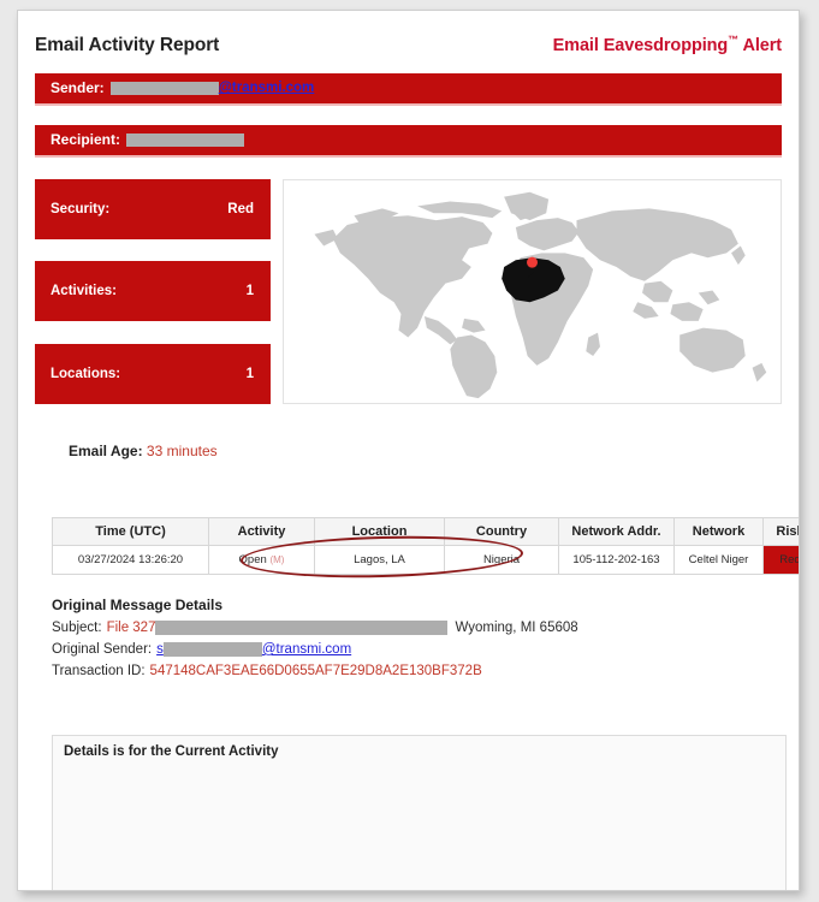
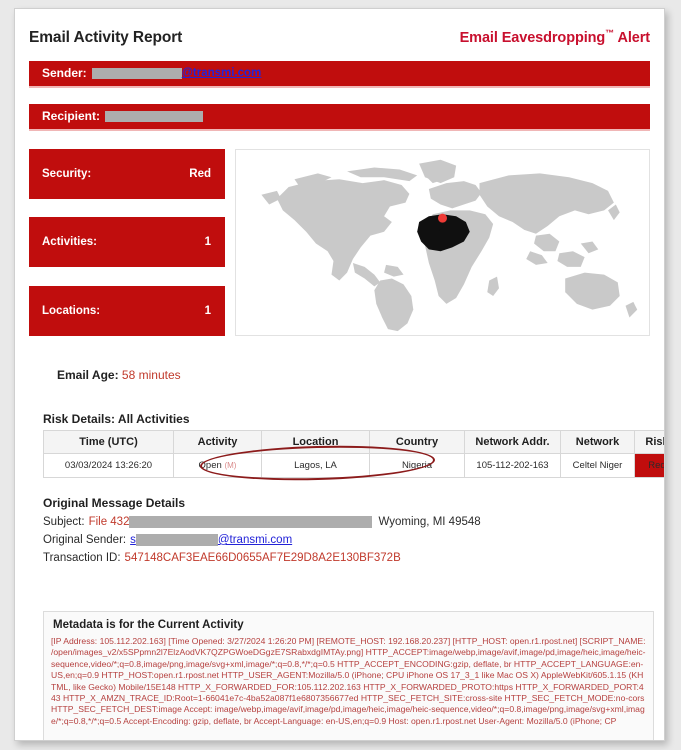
  Email Activity Report
  Email Eavesdropping™ Alert
  Sender:
  @transmi.com
  Recipient:
  Security:
  Red
  Activities:
  1
  Locations:
  1
- Email Age: 33 minutes
+ Email Age: 58 minutes
+ Risk Details: All Activities
  Time (UTC)	Activity	Location	Country	Network Addr.	Network	Ris
- 03/27/2024 13:26:20	Open (M)	Lagos, LA	Nigeria	105-112-202-163	Celtel Niger	Red
+ 03/03/2024 13:26:20	Open (M)	Lagos, LA	Nigeria	105-112-202-163	Celtel Niger	Red
  Original Message Details
  Subject:
- File 327
+ File 432
- Wyoming, MI 65608
+ Wyoming, MI 49548
  Original Sender:
  s
  @transmi.com
  Transaction ID:
  547148CAF3EAE66D0655AF7E29D8A2E130BF372B
- Details is for the Current Activity
+ Metadata is for the Current Activity
+ [IP Address: 105.112.202.163] [Time Opened: 3/27/2024 1:26:20 PM] [REMOTE_HOST: 192.168.20.237] [HTTP_HOST: open.r1.rpost.net] [SCRIPT_NAME: /open/images_v2/x5SPpmn2l7ElzAodVK7QZPGWoeDGgzE7SRabxdgIMTAy.png] HTTP_ACCEPT:image/webp,image/avif,image/pd,image/heic,image/heic-sequence,video/*;q=0.8,image/png,image/svg+xml,image/*;q=0.8,*/*;q=0.5 HTTP_ACCEPT_ENCODING:gzip, deflate, br HTTP_ACCEPT_LANGUAGE:en-US,en;q=0.9 HTTP_HOST:open.r1.rpost.net HTTP_USER_AGENT:Mozilla/5.0 (iPhone; CPU iPhone OS 17_3_1 like Mac OS X) AppleWebKit/605.1.15 (KHTML, like Gecko) Mobile/15E148 HTTP_X_FORWARDED_FOR:105.112.202.163 HTTP_X_FORWARDED_PROTO:https HTTP_X_FORWARDED_PORT:443 HTTP_X_AMZN_TRACE_ID:Root=1-66041e7c-4ba52a087f1e6807356677ed HTTP_SEC_FETCH_SITE:cross-site HTTP_SEC_FETCH_MODE:no-cors HTTP_SEC_FETCH_DEST:image Accept: image/webp,image/avif,image/pd,image/heic,image/heic-sequence,video/*;q=0.8,image/png,image/svg+xml,image/*;q=0.8,*/*;q=0.5 Accept-Encoding: gzip, deflate, br Accept-Language: en-US,en;q=0.9 Host: open.r1.rpost.net User-Agent: Mozilla/5.0 (iPhone; CP
